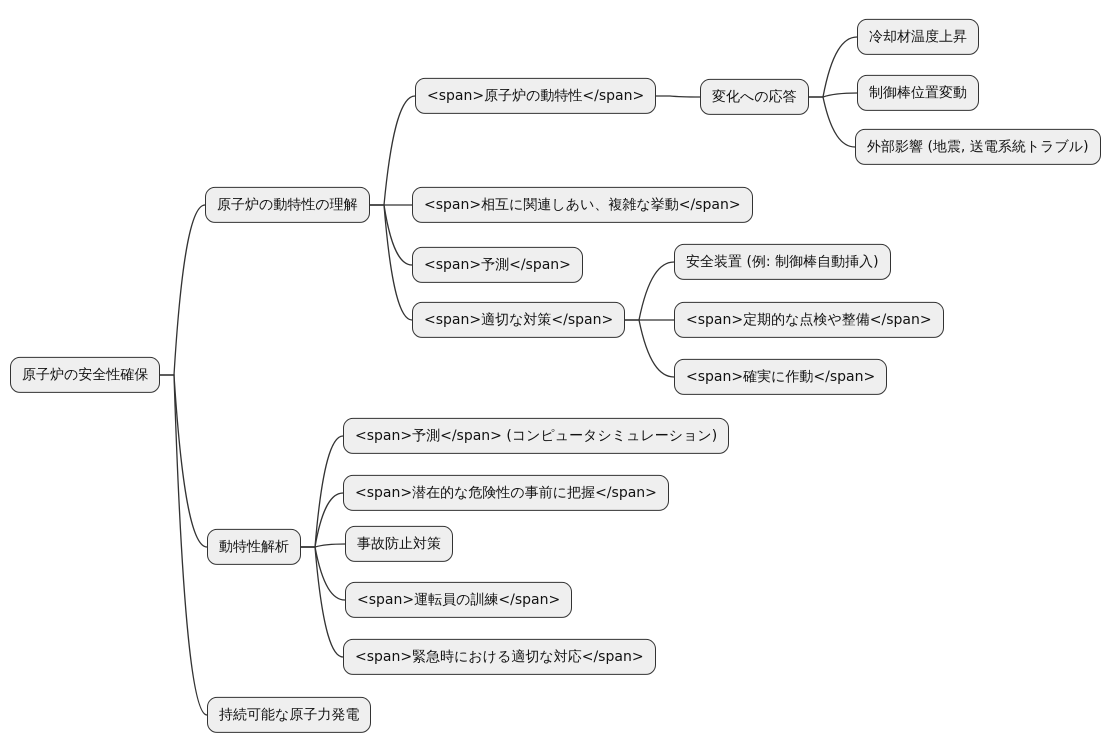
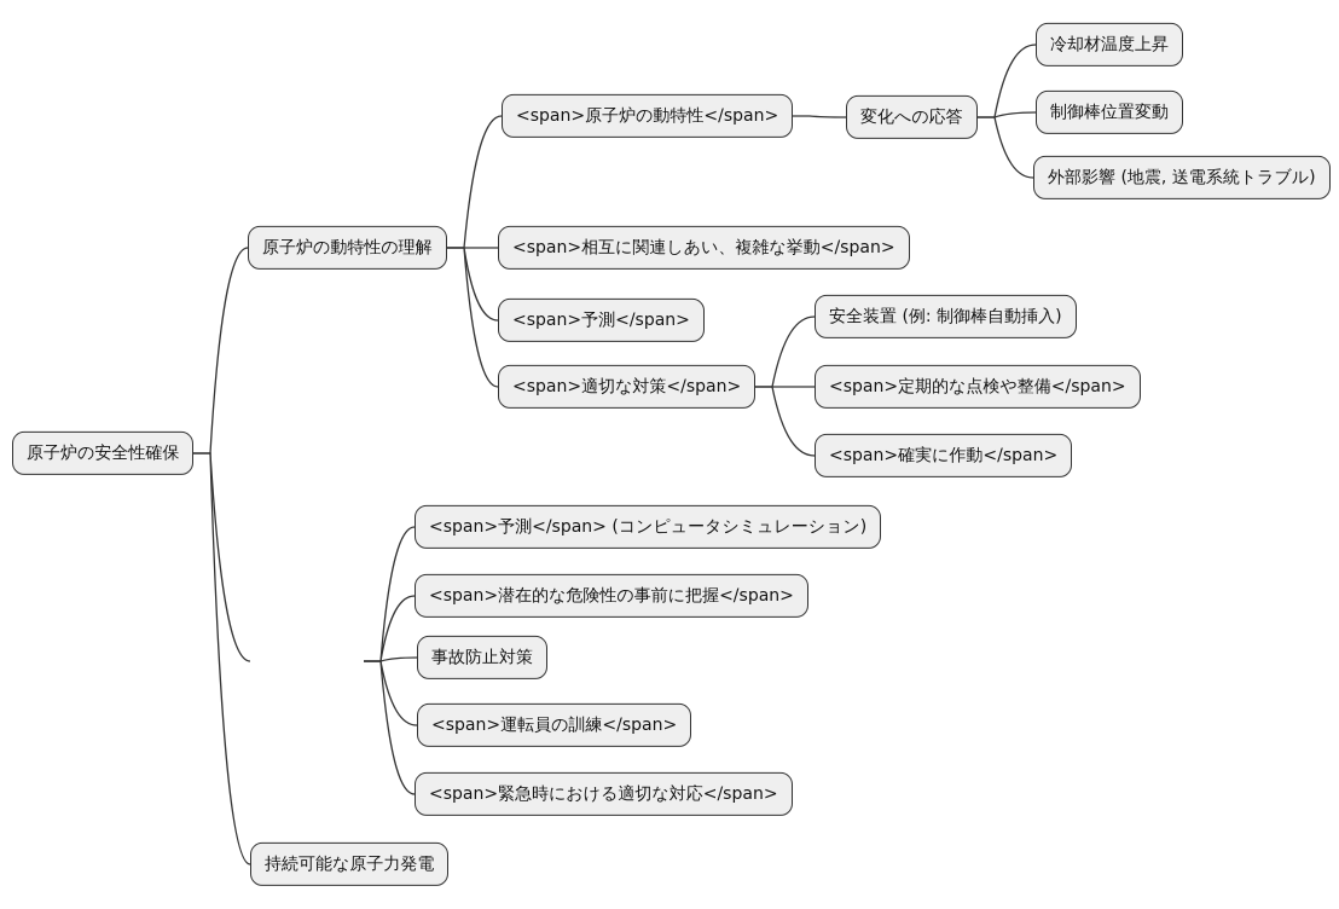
  原子炉の安全性確保
  原子炉の動特性の理解
- 動特性解析
  持続可能な原子力発電
  <span>原子炉の動特性</span>
  <span>相互に関連しあい、複雑な挙動</span>
  <span>予測</span>
  <span>適切な対策</span>
  変化への応答
  冷却材温度上昇
  制御棒位置変動
  外部影響 (地震, 送電系統トラブル)
  安全装置 (例: 制御棒自動挿入)
  <span>定期的な点検や整備</span>
  <span>確実に作動</span>
  <span>予測</span> (コンピュータシミュレーション)
  <span>潜在的な危険性の事前に把握</span>
  事故防止対策
  <span>運転員の訓練</span>
  <span>緊急時における適切な対応</span>
